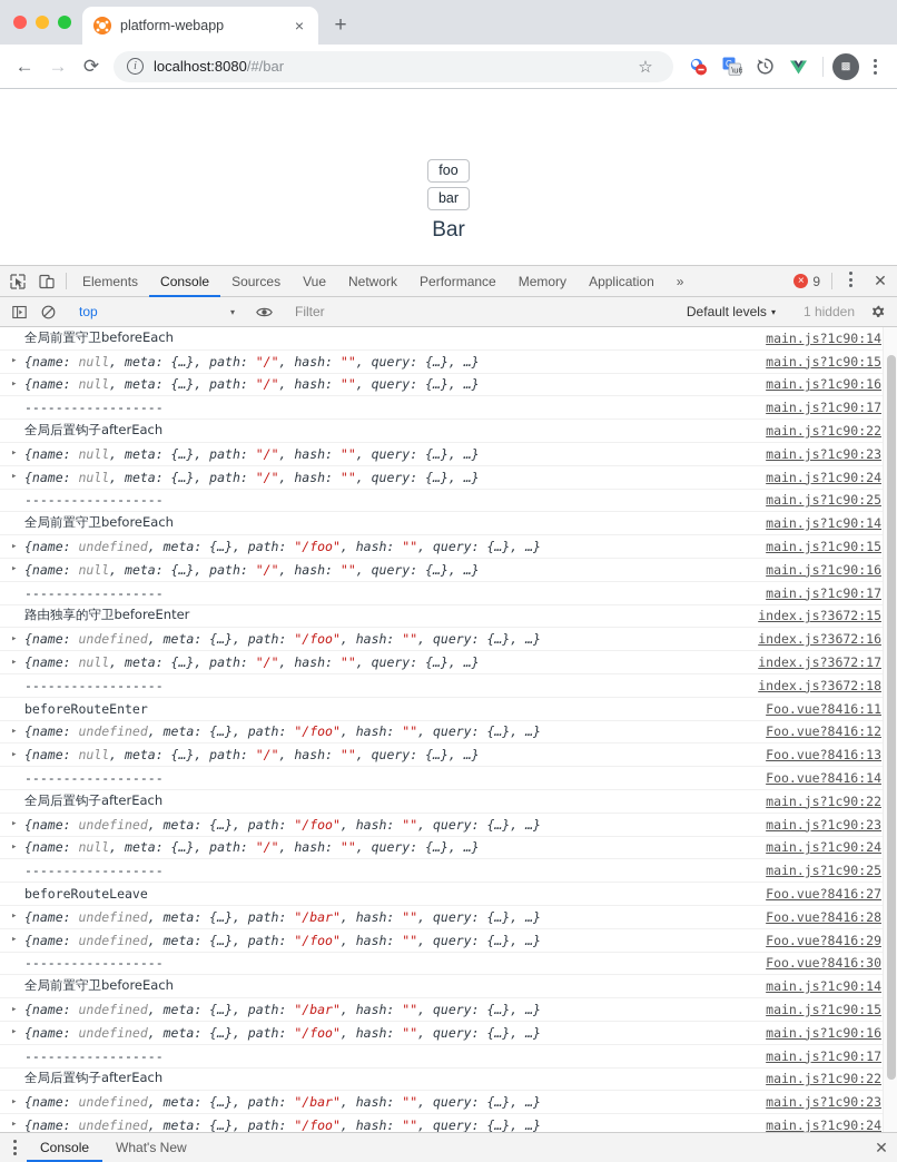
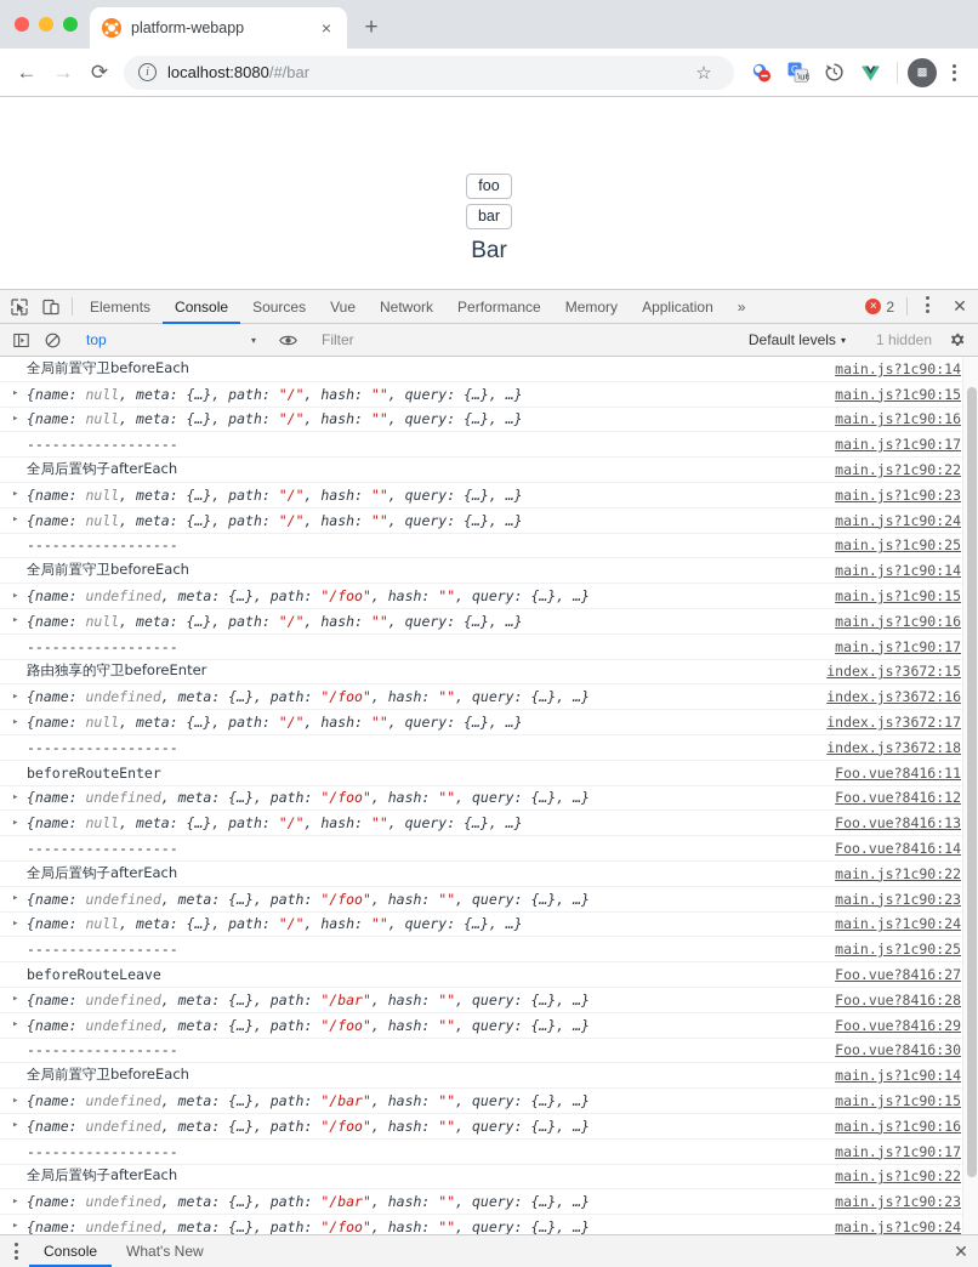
  platform-webapp
  ×
  +
  ←
  →
  ⟳
  i
  localhost:8080/#/bar
  ☆
  ▩
  foo
  bar
  Bar
  Elements
  Console
  Sources
  Vue
  Network
  Performance
  Memory
  Application
  »
  ×
- 9
+ 2
  ✕
  top
  ▾
  Filter
  Default levels
  ▾
  1 hidden
  全局前置守卫beforeEach
  main.js?1c90:14
  ▸
  {name: null, meta: {…}, path: "/", hash: "", query: {…}, …}
  main.js?1c90:15
  ▸
  {name: null, meta: {…}, path: "/", hash: "", query: {…}, …}
  main.js?1c90:16
  ------------------
  main.js?1c90:17
  全局后置钩子afterEach
  main.js?1c90:22
  ▸
  {name: null, meta: {…}, path: "/", hash: "", query: {…}, …}
  main.js?1c90:23
  ▸
  {name: null, meta: {…}, path: "/", hash: "", query: {…}, …}
  main.js?1c90:24
  ------------------
  main.js?1c90:25
  全局前置守卫beforeEach
  main.js?1c90:14
  ▸
  {name: undefined, meta: {…}, path: "/foo", hash: "", query: {…}, …}
  main.js?1c90:15
  ▸
  {name: null, meta: {…}, path: "/", hash: "", query: {…}, …}
  main.js?1c90:16
  ------------------
  main.js?1c90:17
  路由独享的守卫beforeEnter
  index.js?3672:15
  ▸
  {name: undefined, meta: {…}, path: "/foo", hash: "", query: {…}, …}
  index.js?3672:16
  ▸
  {name: null, meta: {…}, path: "/", hash: "", query: {…}, …}
  index.js?3672:17
  ------------------
  index.js?3672:18
  beforeRouteEnter
  Foo.vue?8416:11
  ▸
  {name: undefined, meta: {…}, path: "/foo", hash: "", query: {…}, …}
  Foo.vue?8416:12
  ▸
  {name: null, meta: {…}, path: "/", hash: "", query: {…}, …}
  Foo.vue?8416:13
  ------------------
  Foo.vue?8416:14
  全局后置钩子afterEach
  main.js?1c90:22
  ▸
  {name: undefined, meta: {…}, path: "/foo", hash: "", query: {…}, …}
  main.js?1c90:23
  ▸
  {name: null, meta: {…}, path: "/", hash: "", query: {…}, …}
  main.js?1c90:24
  ------------------
  main.js?1c90:25
  beforeRouteLeave
  Foo.vue?8416:27
  ▸
  {name: undefined, meta: {…}, path: "/bar", hash: "", query: {…}, …}
  Foo.vue?8416:28
  ▸
  {name: undefined, meta: {…}, path: "/foo", hash: "", query: {…}, …}
  Foo.vue?8416:29
  ------------------
  Foo.vue?8416:30
  全局前置守卫beforeEach
  main.js?1c90:14
  ▸
  {name: undefined, meta: {…}, path: "/bar", hash: "", query: {…}, …}
  main.js?1c90:15
  ▸
  {name: undefined, meta: {…}, path: "/foo", hash: "", query: {…}, …}
  main.js?1c90:16
  ------------------
  main.js?1c90:17
  全局后置钩子afterEach
  main.js?1c90:22
  ▸
  {name: undefined, meta: {…}, path: "/bar", hash: "", query: {…}, …}
  main.js?1c90:23
  ▸
  {name: undefined, meta: {…}, path: "/foo", hash: "", query: {…}, …}
  main.js?1c90:24
  Console
  What's New
  ✕
